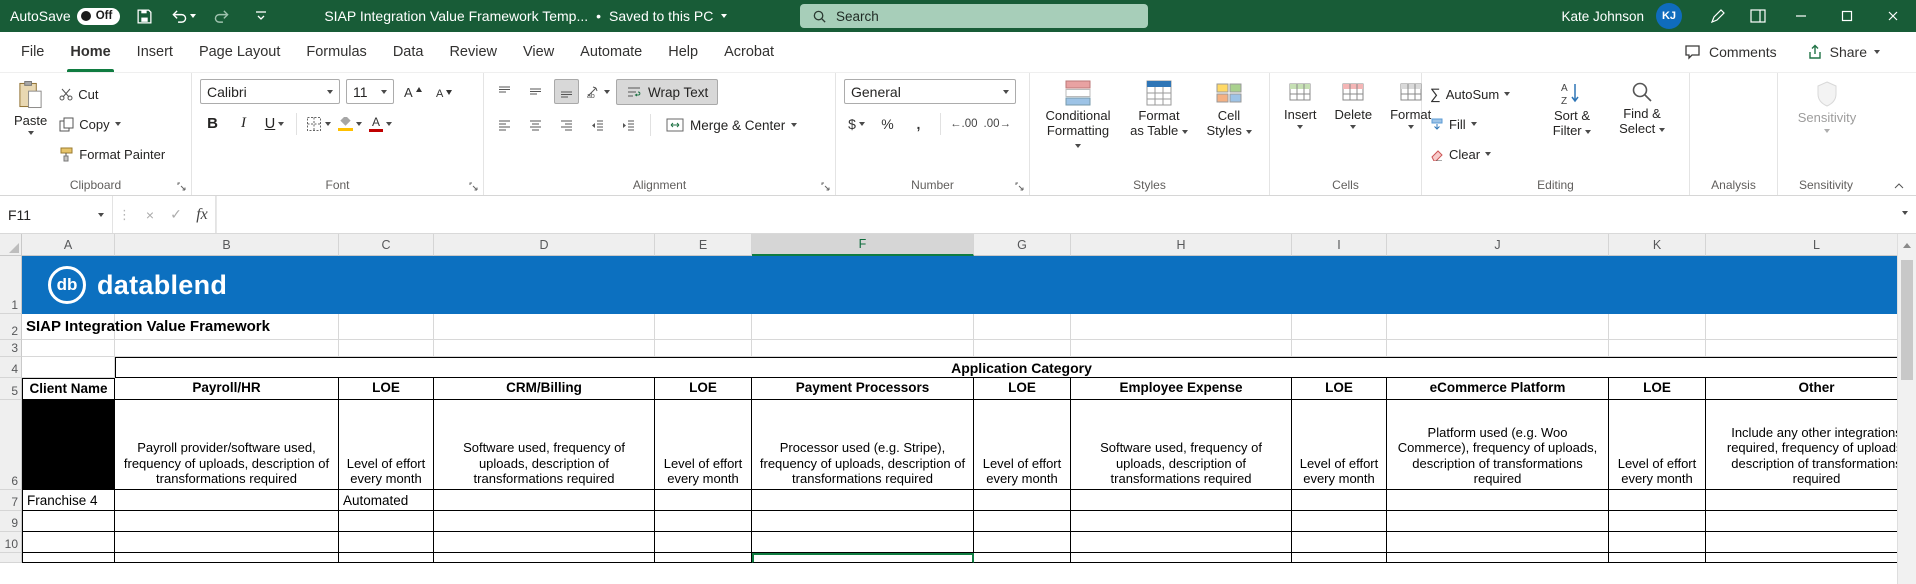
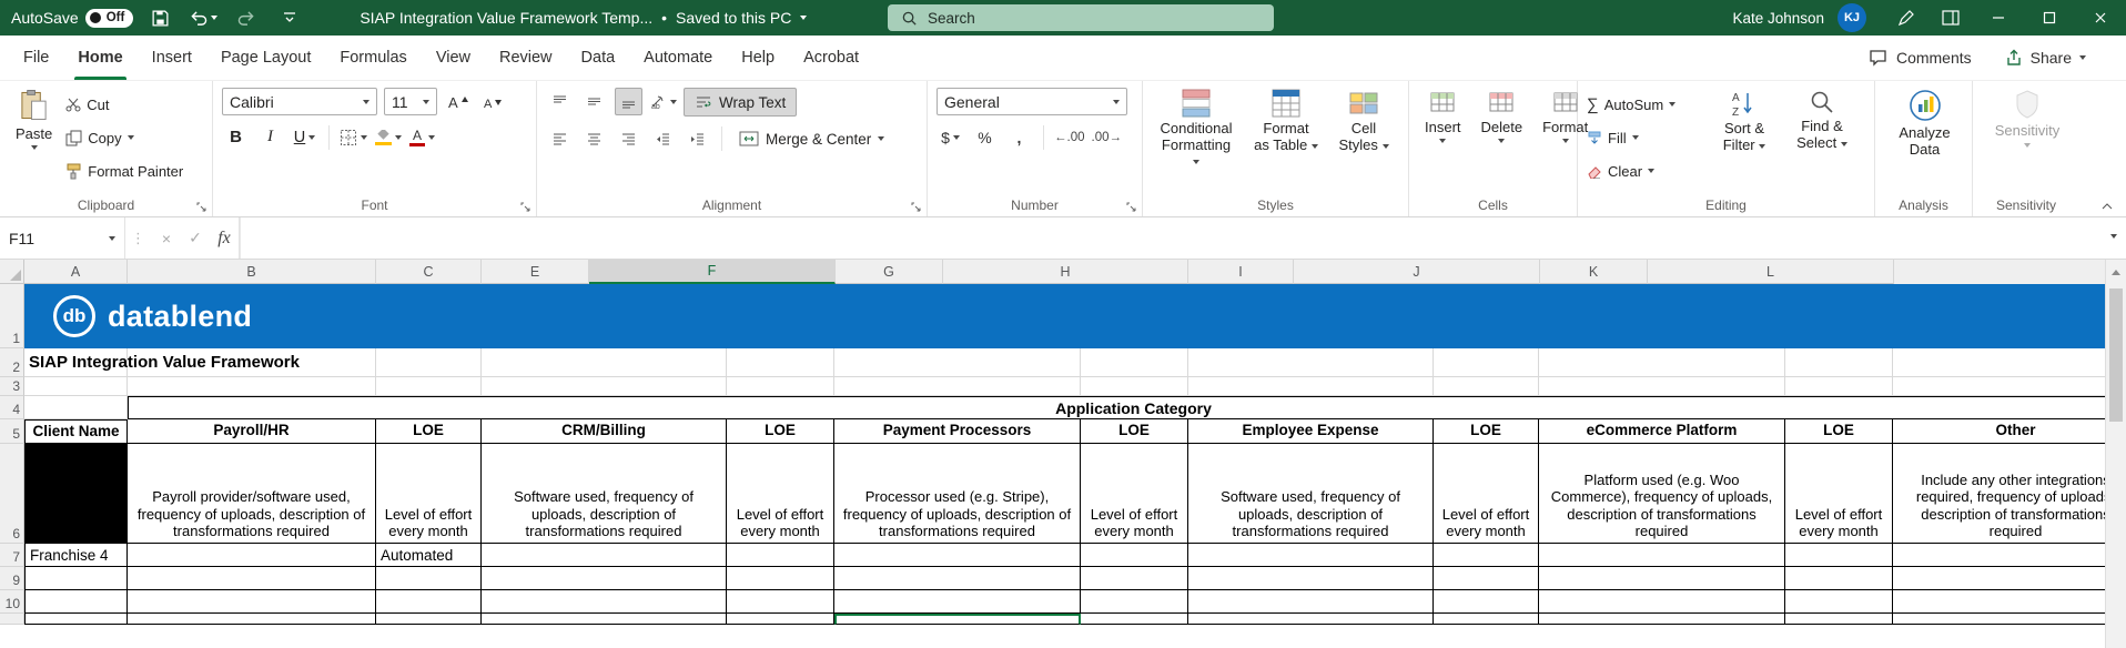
  AutoSave
  Off
  SIAP Integration Value Framework Temp...
  •
  Saved to this PC
  Search
  Kate Johnson
  KJ
  File
  Home
  Insert
  Page Layout
  Formulas
- Data
+ View
  Review
- View
+ Data
  Automate
  Help
  Acrobat
  Comments
  Share
  Paste
  Cut
  Copy
  Format Painter
  Clipboard
  Calibri
  11
  A
  A
  B
  I
  U
  A
  Font
  Wrap Text
  Merge & Center
  Alignment
  General
  $
  %
  ,
  ←.00
  .00→
  Number
  Conditional Formatting
  Format as Table
  Cell Styles
  Styles
  Insert
  Delete
  Format
  Cells
  ∑
  AutoSum
  Fill
  Clear
  A
  Z
  Sort & Filter
  Find & Select
  Editing
+ Analyze Data
  Analysis
  Sensitivity
  Sensitivity
  F11
  ⋮
  ×
  ✓
  fx
  A
  B
  C
- D
  E
  F
  G
  H
  I
  J
  K
  L
  1
  db
  datablend
  2
  SIAP Integration Value Framework
  3
  4
  Application Category
  5
  Client Name
  Payroll/HR
  LOE
  CRM/Billing
  LOE
  Payment Processors
  LOE
  Employee Expense
  LOE
  eCommerce Platform
  LOE
  Other
  6
  Payroll provider/software used, frequency of uploads, description of transformations required
  Level of effort every month
  Software used, frequency of uploads, description of transformations required
  Level of effort every month
  Processor used (e.g. Stripe), frequency of uploads, description of transformations required
  Level of effort every month
  Software used, frequency of uploads, description of transformations required
  Level of effort every month
  Platform used (e.g. Woo Commerce), frequency of uploads, description of transformations required
  Level of effort every month
  Include any other integration required, frequency of upload description of transformation required
  7
  Franchise 4
  Automated
  9
  10
